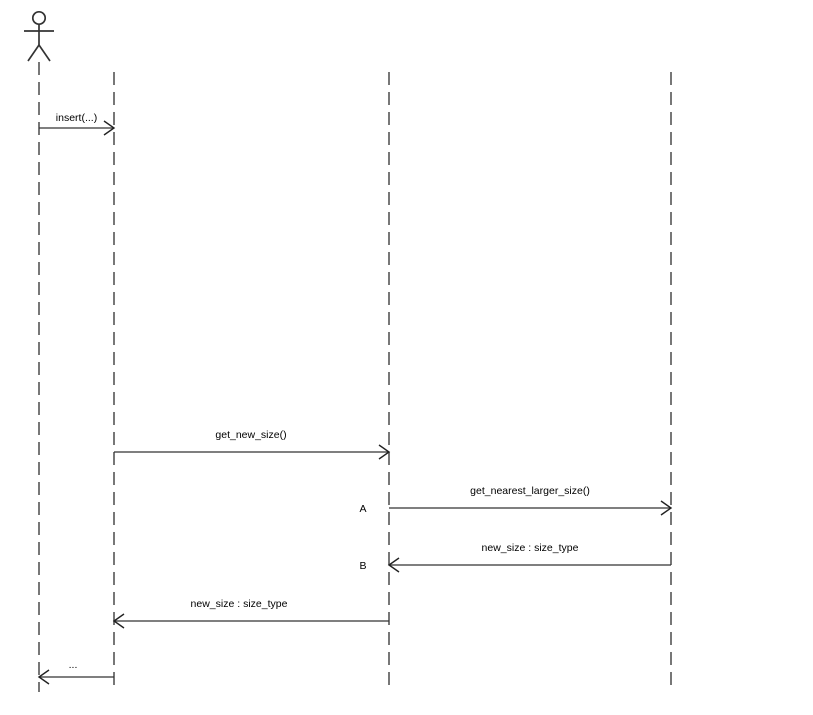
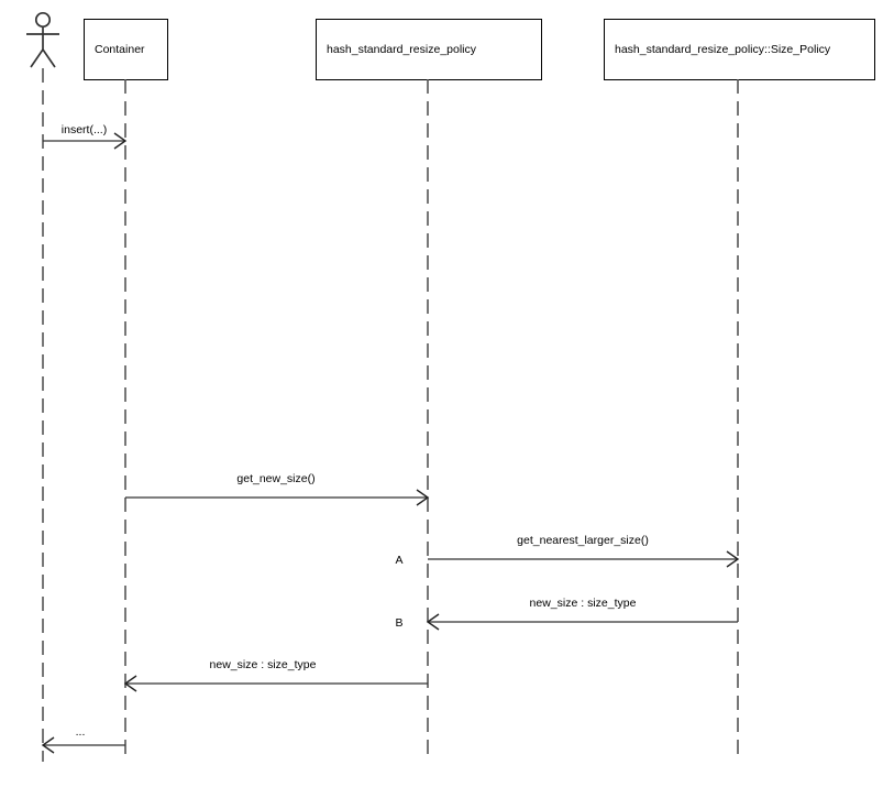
+ Container
+ hash_standard_resize_policy
+ hash_standard_resize_policy::Size_Policy
  insert(...)
  get_new_size()
  get_nearest_larger_size()
  A
  new_size : size_type
  B
  new_size : size_type
  ...
